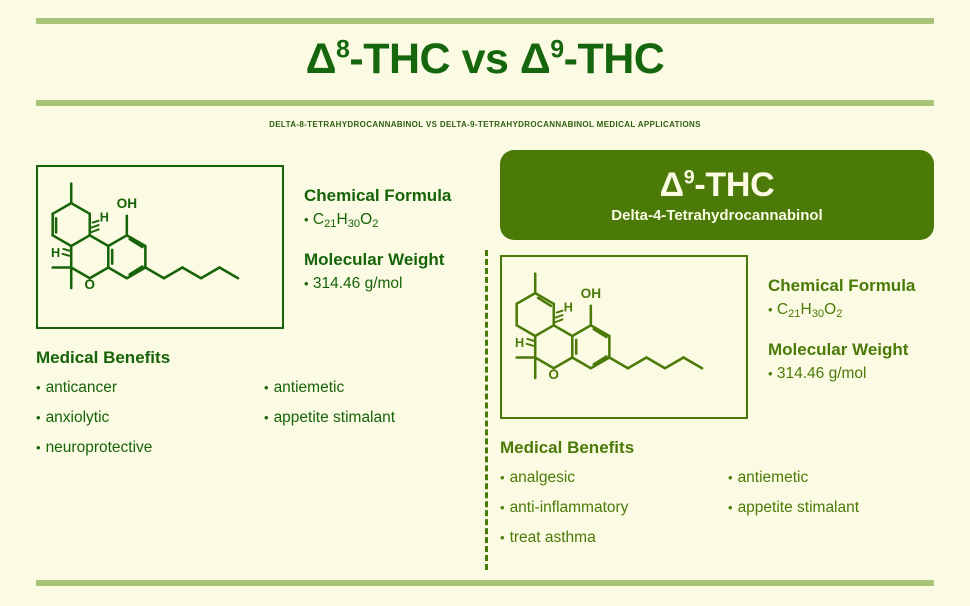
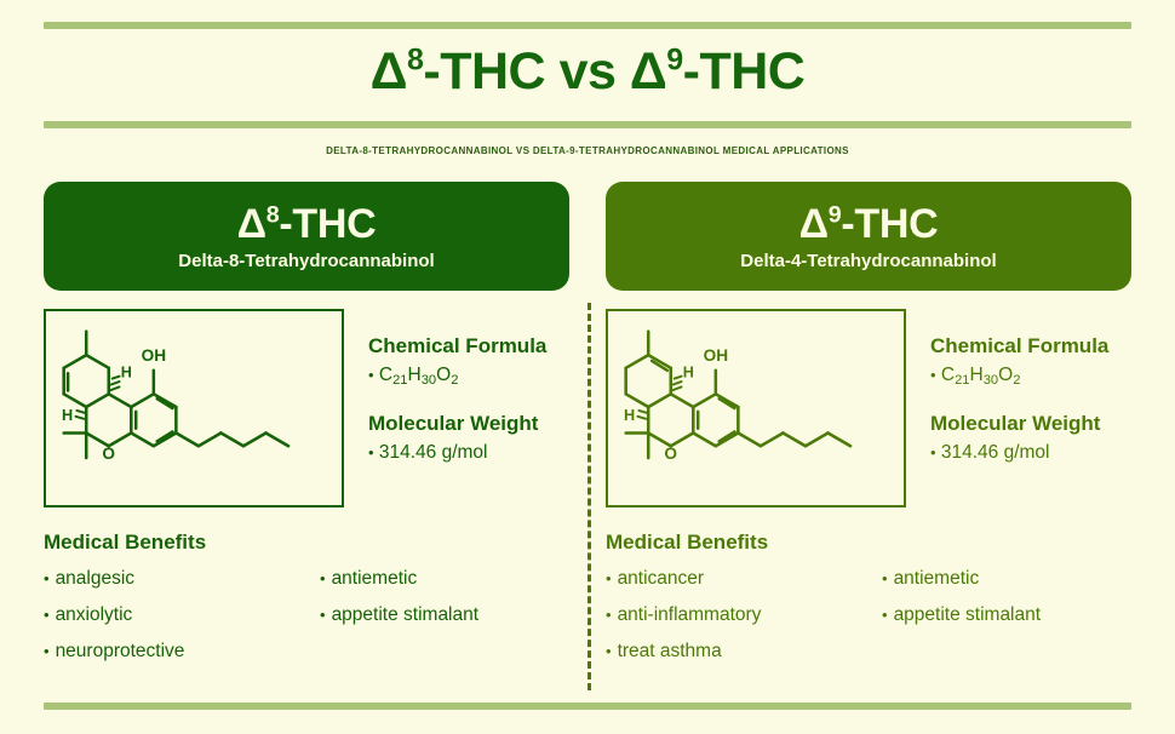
  Δ8-THC vs Δ9-THC
  DELTA-8-TETRAHYDROCANNABINOL VS DELTA-9-TETRAHYDROCANNABINOL MEDICAL APPLICATIONS
+ Δ8-THC
+ Delta-8-Tetrahydrocannabinol
  OH
  H
  H
  O
  Chemical Formula
  • C21H30O2
  Molecular Weight
  • 314.46 g/mol
  Medical Benefits
- • anticancer
+ • analgesic
  • anxiolytic
  • neuroprotective
  • antiemetic
  • appetite stimalant
  Δ9-THC
  Delta-4-Tetrahydrocannabinol
  OH
  H
  H
  O
  Chemical Formula
  • C21H30O2
  Molecular Weight
  • 314.46 g/mol
  Medical Benefits
- • analgesic
+ • anticancer
  • anti-inflammatory
  • treat asthma
  • antiemetic
  • appetite stimalant
